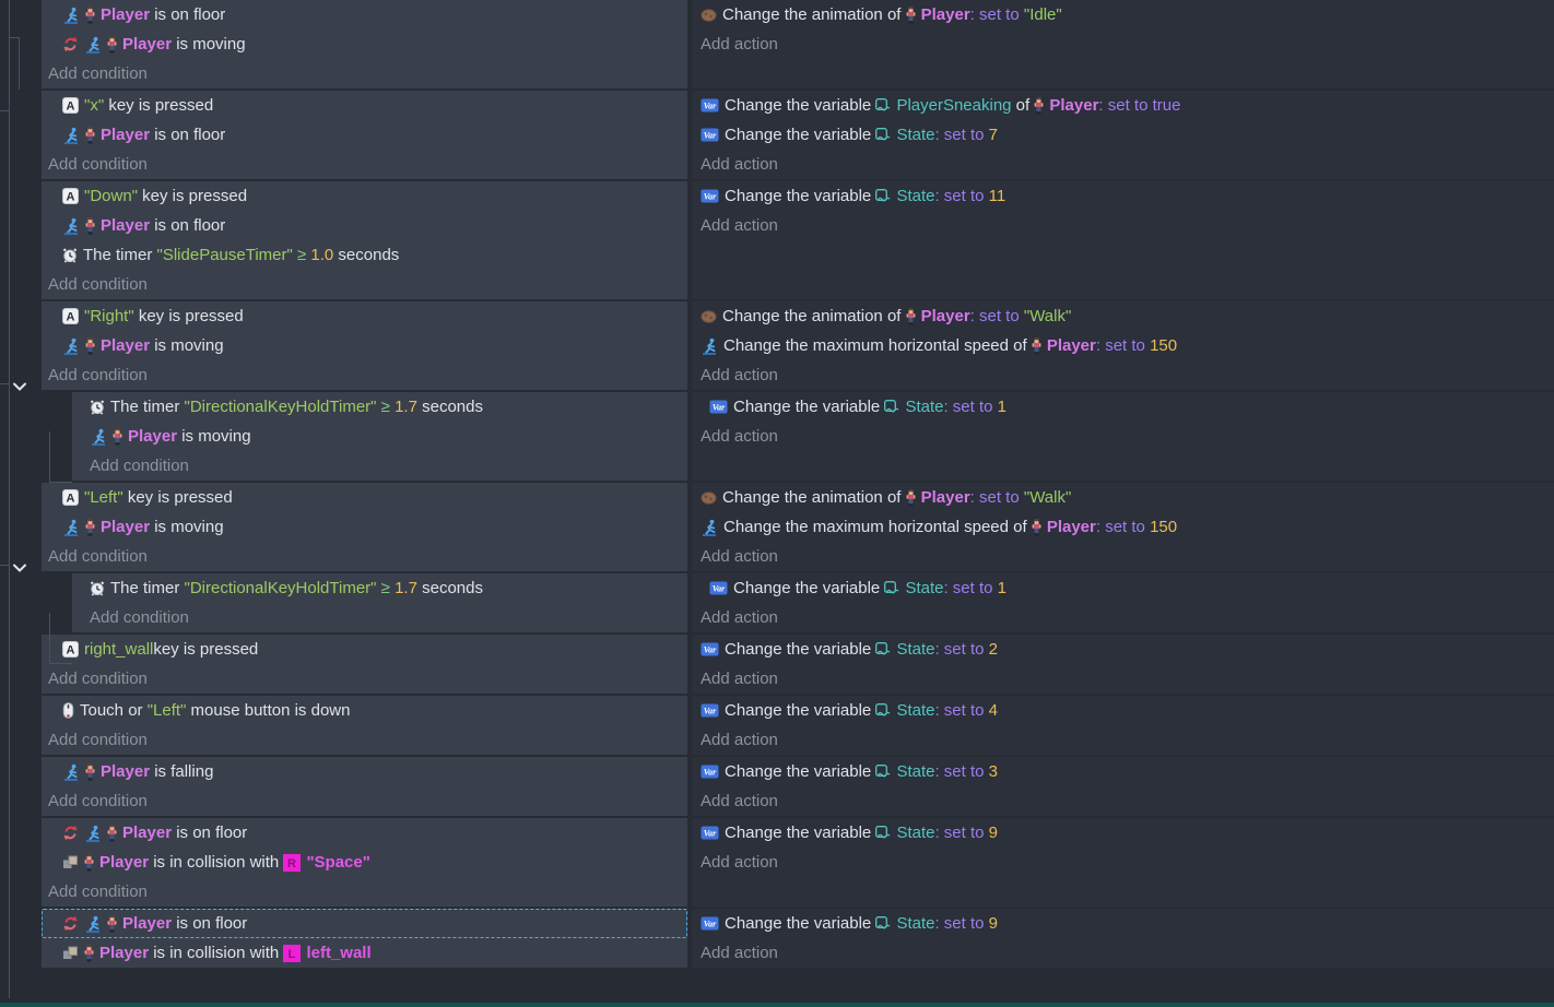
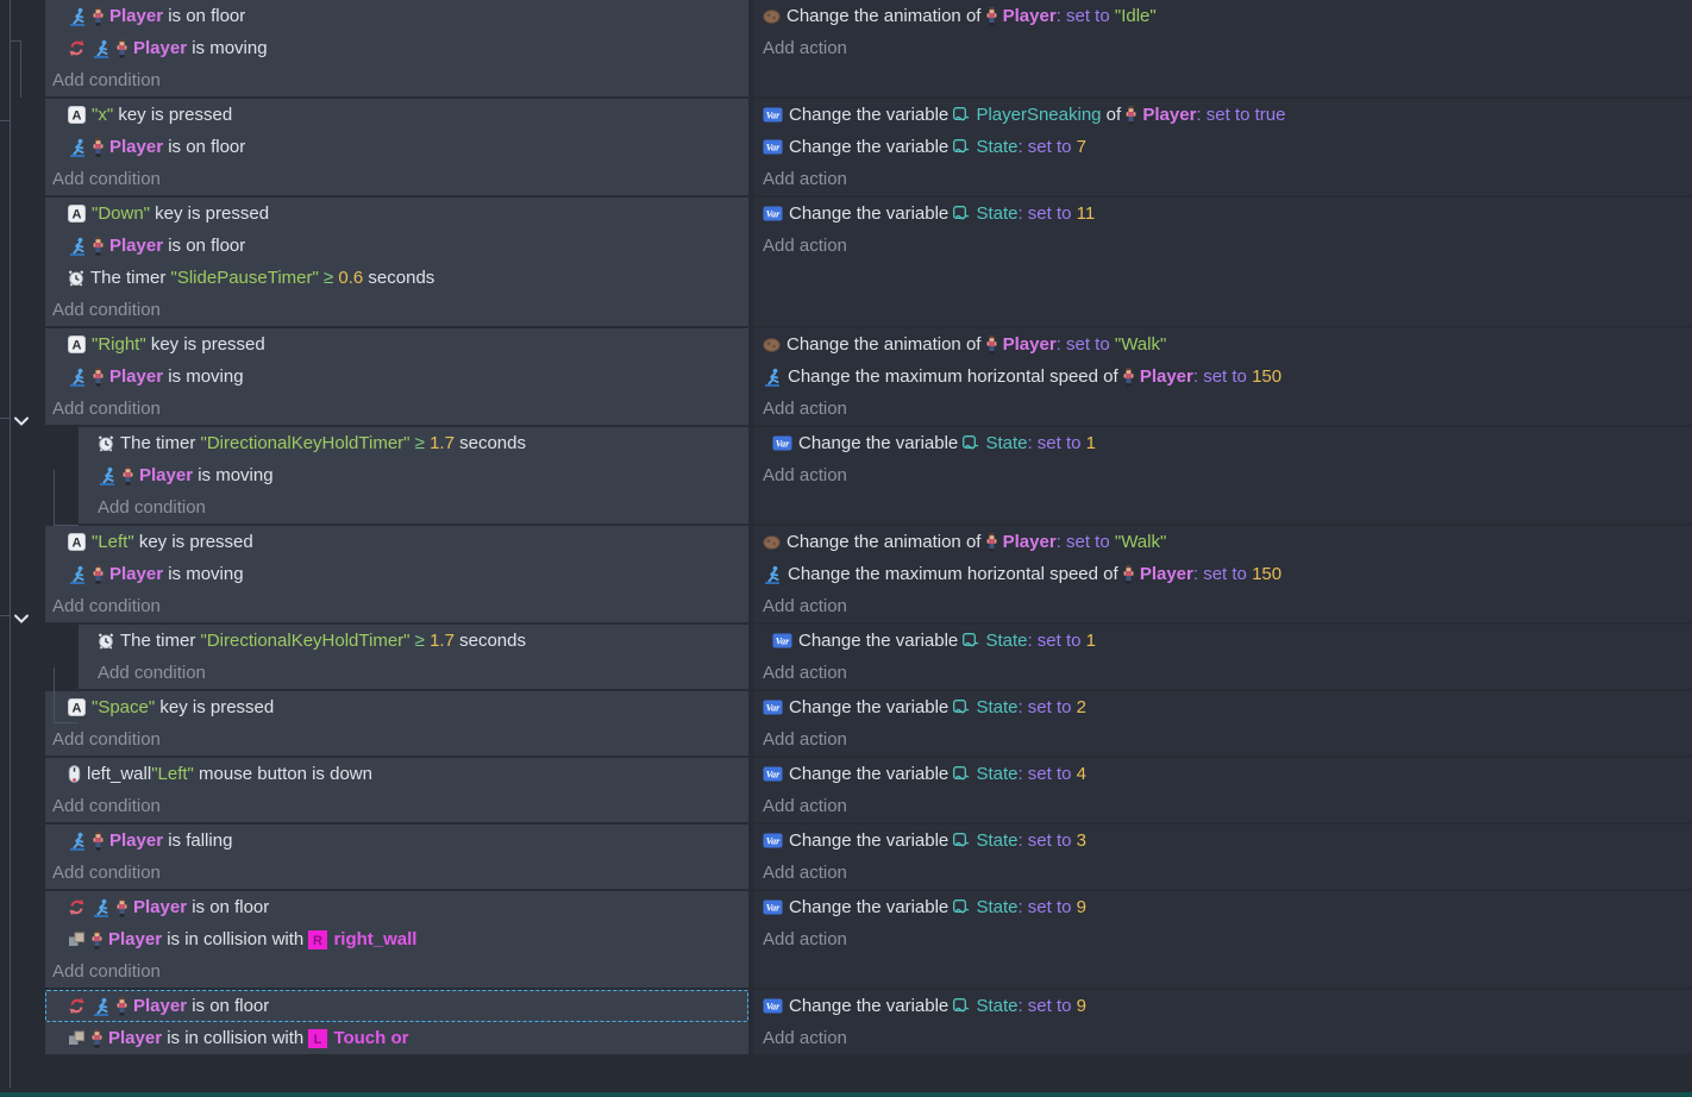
  Player
  is on floor
  Player
  is moving
  Add condition
  Change the animation of
  Player
  : set to
  "Idle"
  Add action
  A
  "x"
  key is pressed
  Player
  is on floor
  Add condition
  Var
  Change the variable
  PlayerSneaking
  of
  Player
  : set to true
  Var
  Change the variable
  State
  : set to
  7
  Add action
  A
  "Down"
  key is pressed
  Player
  is on floor
  The timer
  "SlidePauseTimer"
  ≥
- 1.0
+ 0.6
  seconds
  Add condition
  Var
  Change the variable
  State
  : set to
  11
  Add action
  A
  "Right"
  key is pressed
  Player
  is moving
  Add condition
  Change the animation of
  Player
  : set to
  "Walk"
  Change the maximum horizontal speed of
  Player
  : set to
  150
  Add action
  The timer
  "DirectionalKeyHoldTimer"
  ≥
  1.7
  seconds
  Player
  is moving
  Add condition
  Var
  Change the variable
  State
  : set to
  1
  Add action
  A
  "Left"
  key is pressed
  Player
  is moving
  Add condition
  Change the animation of
  Player
  : set to
  "Walk"
  Change the maximum horizontal speed of
  Player
  : set to
  150
  Add action
  The timer
  "DirectionalKeyHoldTimer"
  ≥
  1.7
  seconds
  Add condition
  Var
  Change the variable
  State
  : set to
  1
  Add action
  A
- right_wall
+ "Space"
  key is pressed
  Add condition
  Var
  Change the variable
  State
  : set to
  2
  Add action
- Touch or
+ left_wall
  "Left"
  mouse button is down
  Add condition
  Var
  Change the variable
  State
  : set to
  4
  Add action
  Player
  is falling
  Add condition
  Var
  Change the variable
  State
  : set to
  3
  Add action
  Player
  is on floor
  Player
  is in collision with
  R
- "Space"
+ right_wall
  Add condition
  Var
  Change the variable
  State
  : set to
  9
  Add action
  Player
  is on floor
  Player
  is in collision with
  L
- left_wall
+ Touch or
  Var
  Change the variable
  State
  : set to
  9
  Add action
